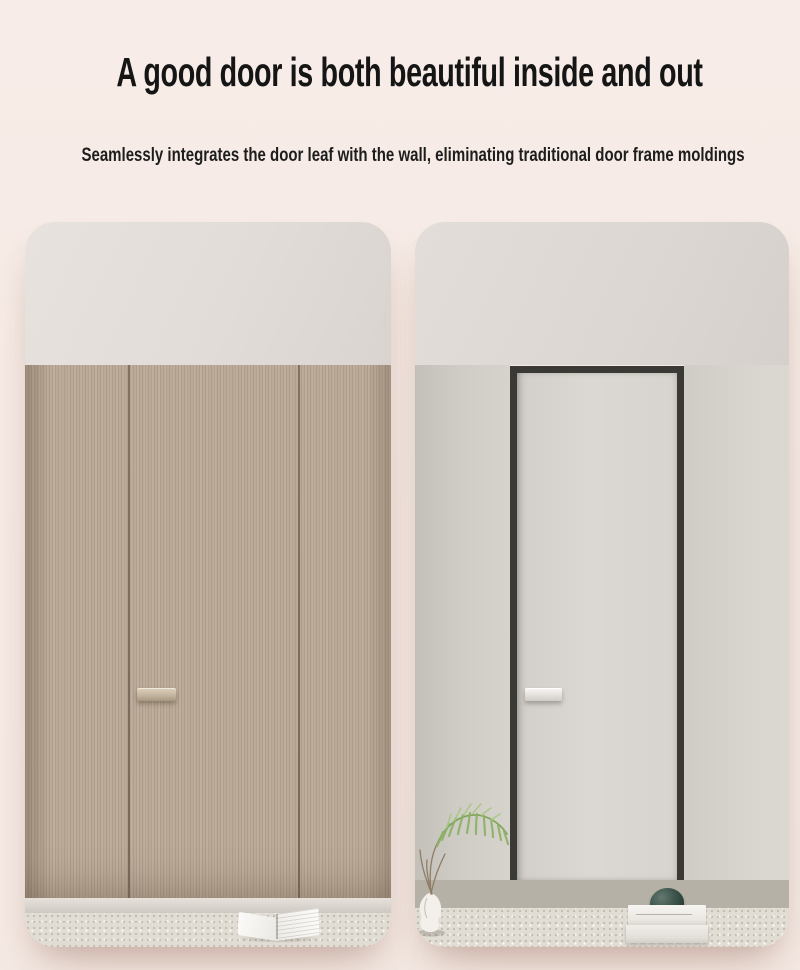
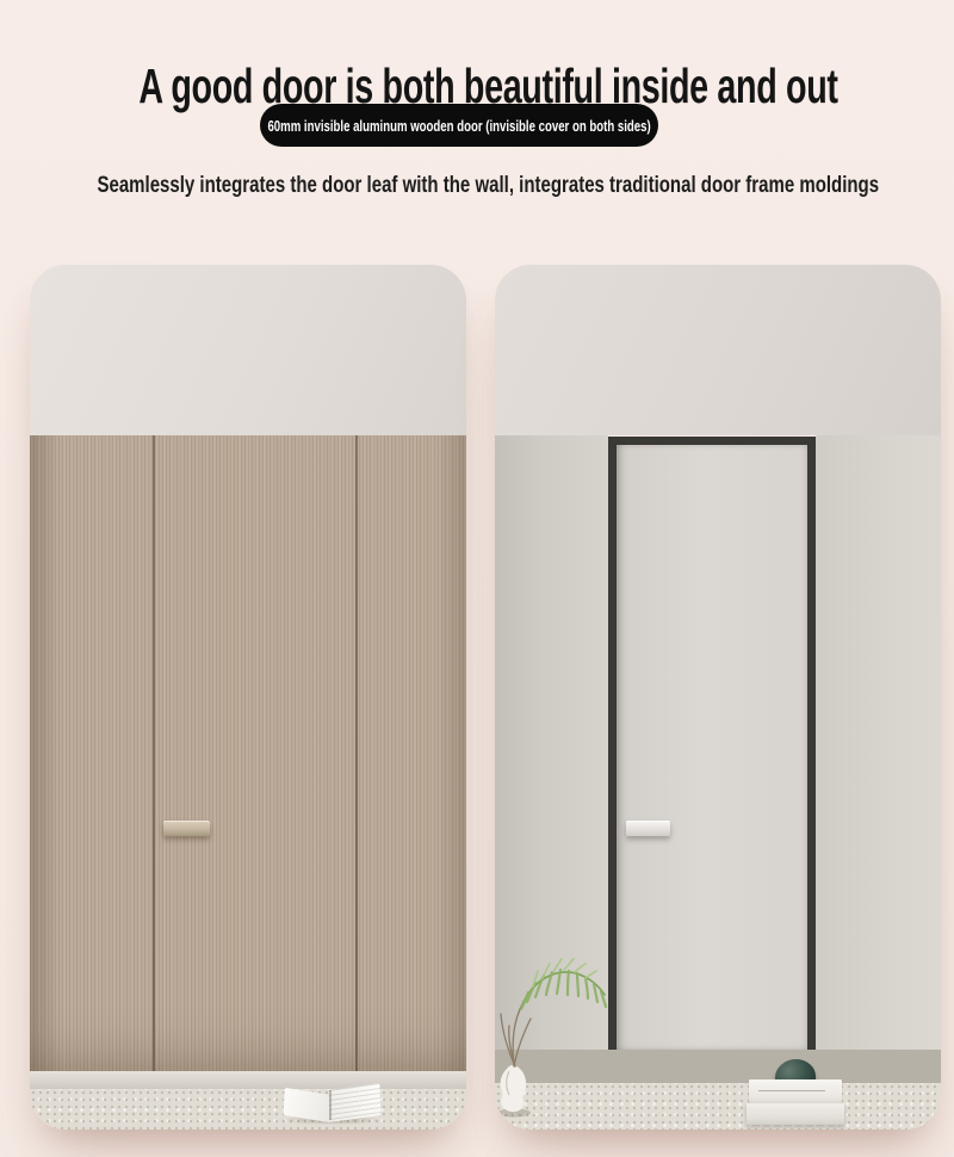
  A good door is both beautiful inside and out
+ 60mm invisible aluminum wooden door (invisible cover on both sides)
- Seamlessly integrates the door leaf with the wall, eliminating traditional door frame moldings
+ Seamlessly integrates the door leaf with the wall, integrates traditional door frame moldings
